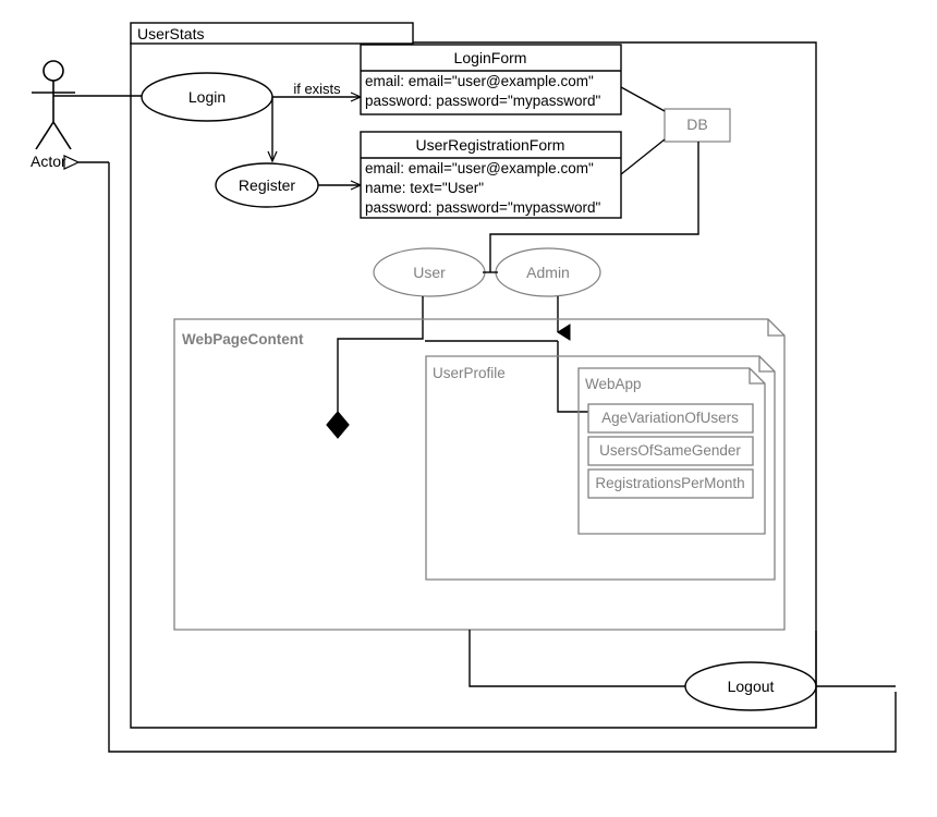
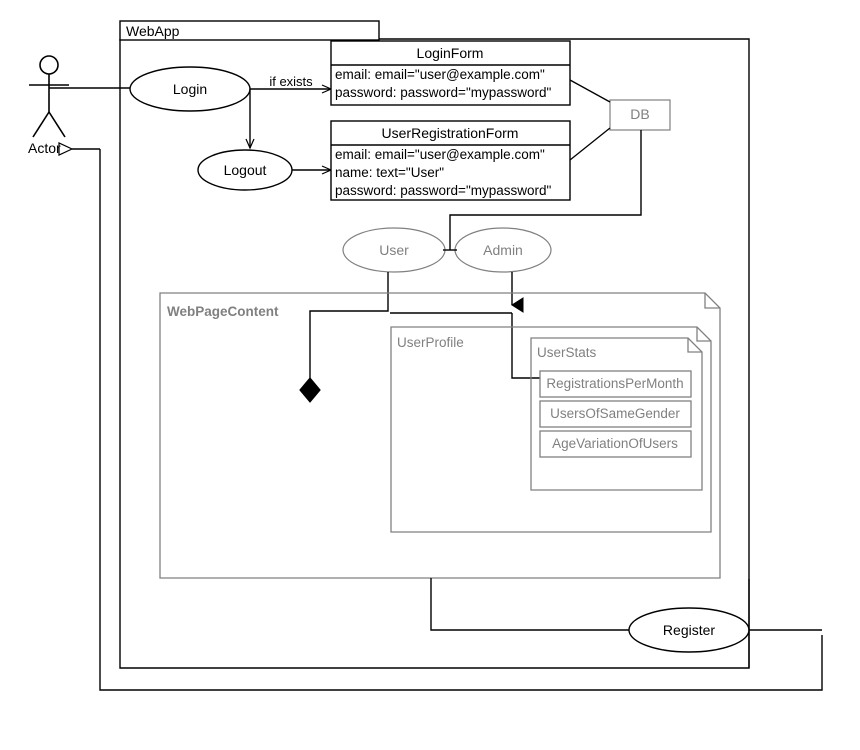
- UserStats
+ WebApp
  Actor
  Login
- Register
+ Logout
  User
  Admin
- Logout
+ Register
  if exists
  LoginForm
  email: email="user@example.com"
  password: password="mypassword"
  UserRegistrationForm
  email: email="user@example.com"
  name: text="User"
  password: password="mypassword"
  DB
  WebPageContent
  UserProfile
- WebApp
+ UserStats
- AgeVariationOfUsers
+ RegistrationsPerMonth
  UsersOfSameGender
- RegistrationsPerMonth
+ AgeVariationOfUsers
